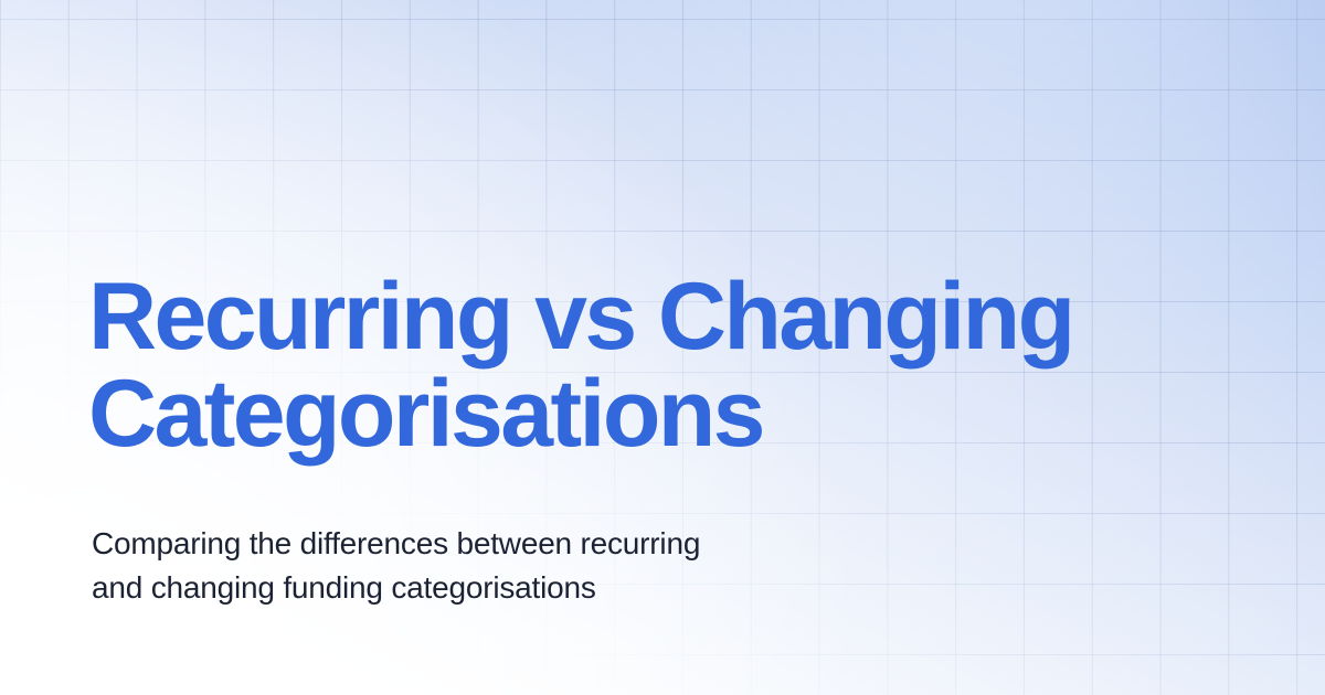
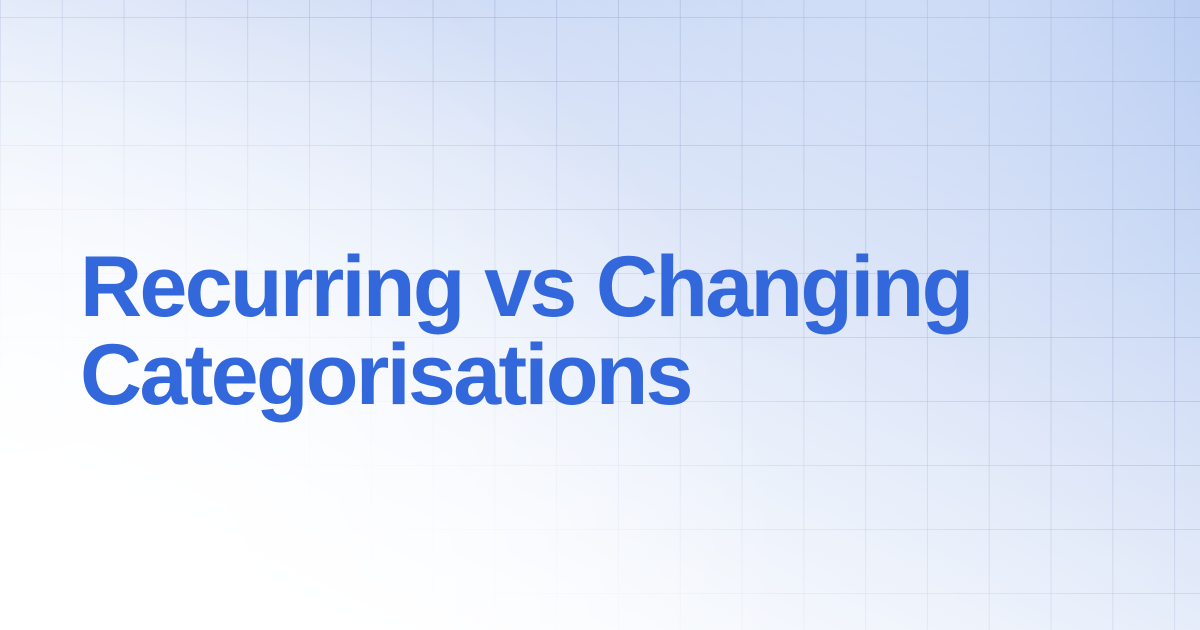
  Recurring vs Changing
  Categorisations
- Comparing the differences between recurring
- and changing funding categorisations
